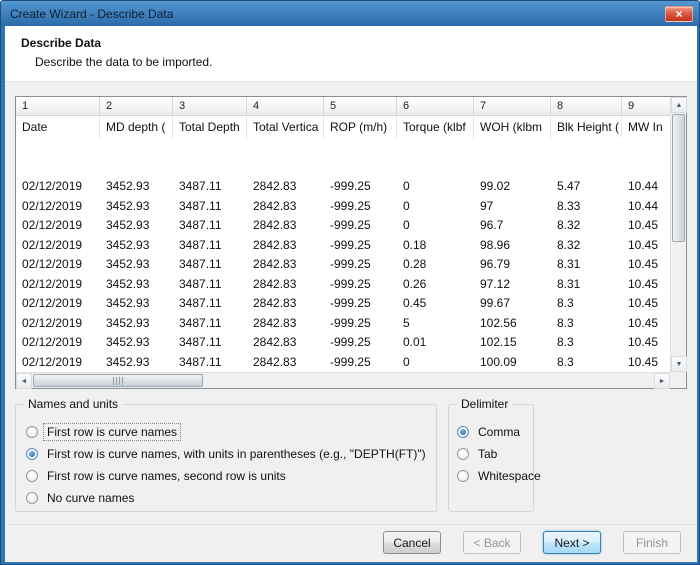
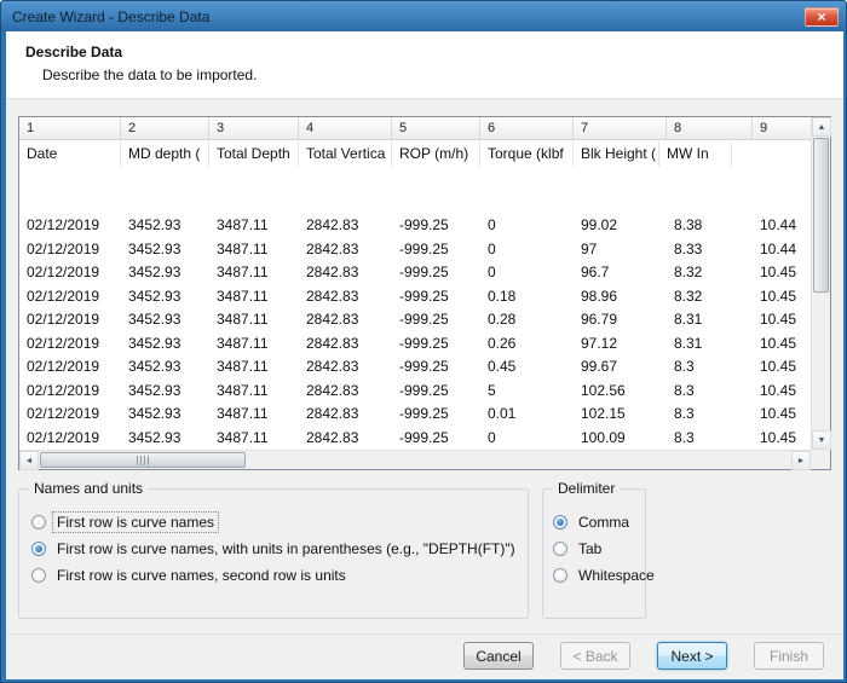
  Create Wizard - Describe Data
  ×
  Describe Data
  Describe the data to be imported.
  1
  2
  3
  4
  5
  6
  7
  8
  9
  Date
  MD depth (
  Total Depth
  Total Vertica
  ROP (m/h)
  Torque (klbf
- WOH (klbm
  Blk Height (
  MW In
  02/12/2019
  3452.93
  3487.11
  2842.83
  -999.25
  0
  99.02
- 5.47
+ 8.38
  10.44
  02/12/2019
  3452.93
  3487.11
  2842.83
  -999.25
  0
  97
  8.33
  10.44
  02/12/2019
  3452.93
  3487.11
  2842.83
  -999.25
  0
  96.7
  8.32
  10.45
  02/12/2019
  3452.93
  3487.11
  2842.83
  -999.25
  0.18
  98.96
  8.32
  10.45
  02/12/2019
  3452.93
  3487.11
  2842.83
  -999.25
  0.28
  96.79
  8.31
  10.45
  02/12/2019
  3452.93
  3487.11
  2842.83
  -999.25
  0.26
  97.12
  8.31
  10.45
  02/12/2019
  3452.93
  3487.11
  2842.83
  -999.25
  0.45
  99.67
  8.3
  10.45
  02/12/2019
  3452.93
  3487.11
  2842.83
  -999.25
  5
  102.56
  8.3
  10.45
  02/12/2019
  3452.93
  3487.11
  2842.83
  -999.25
  0.01
  102.15
  8.3
  10.45
  02/12/2019
  3452.93
  3487.11
  2842.83
  -999.25
  0
  100.09
  8.3
  10.45
  Names and units
  First row is curve names
  First row is curve names, with units in parentheses (e.g., "DEPTH(FT)")
  First row is curve names, second row is units
- No curve names
  Delimiter
  Comma
  Tab
  Whitespace
  Cancel
  < Back
  Next >
  Finish
